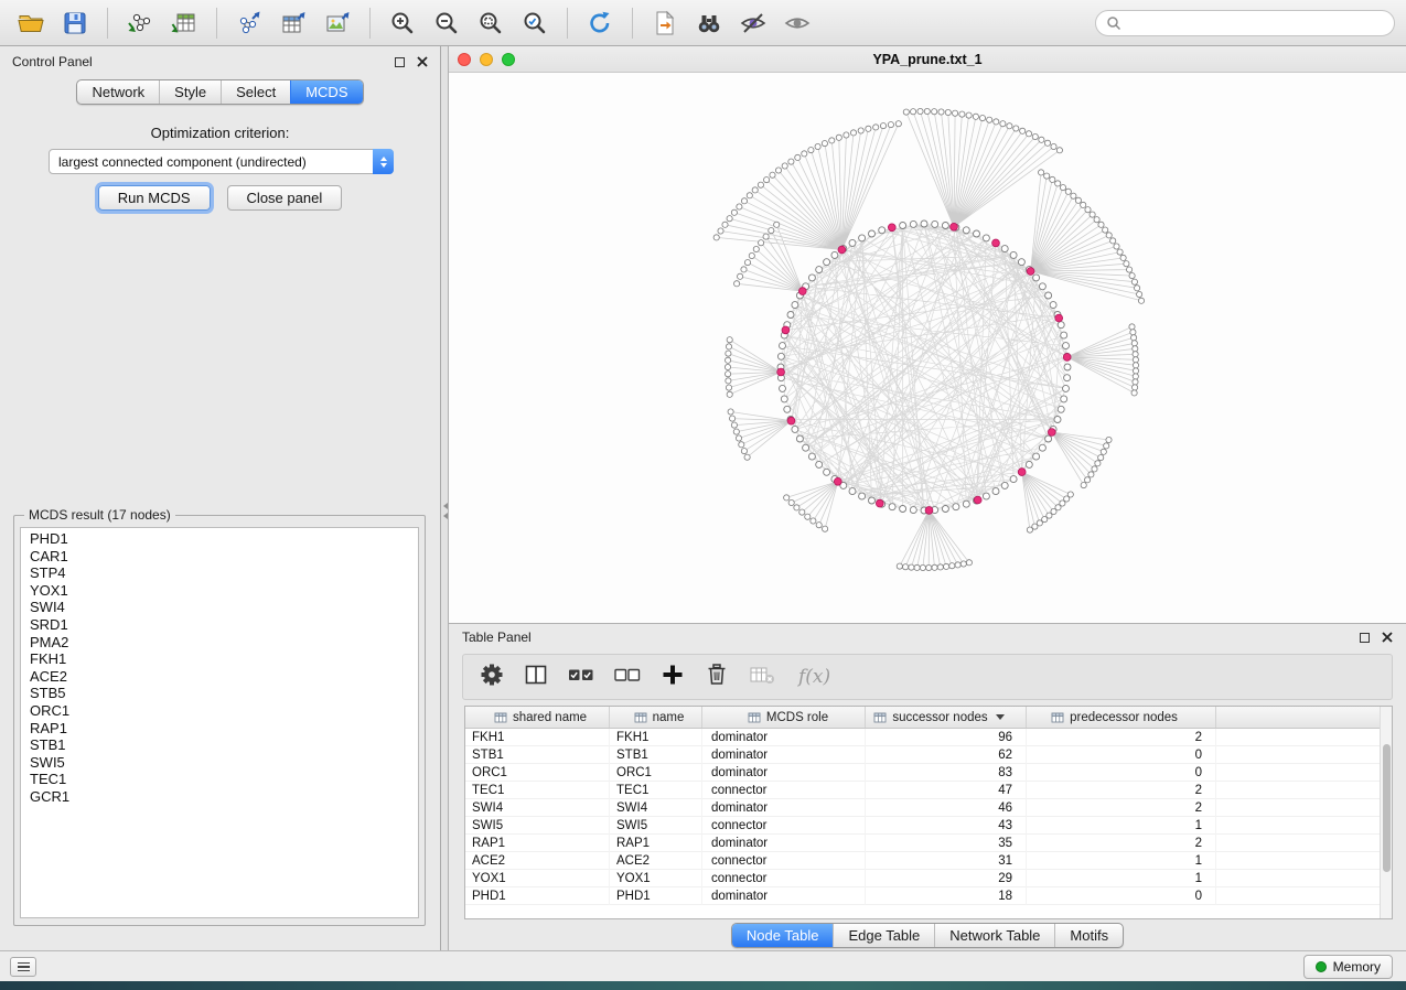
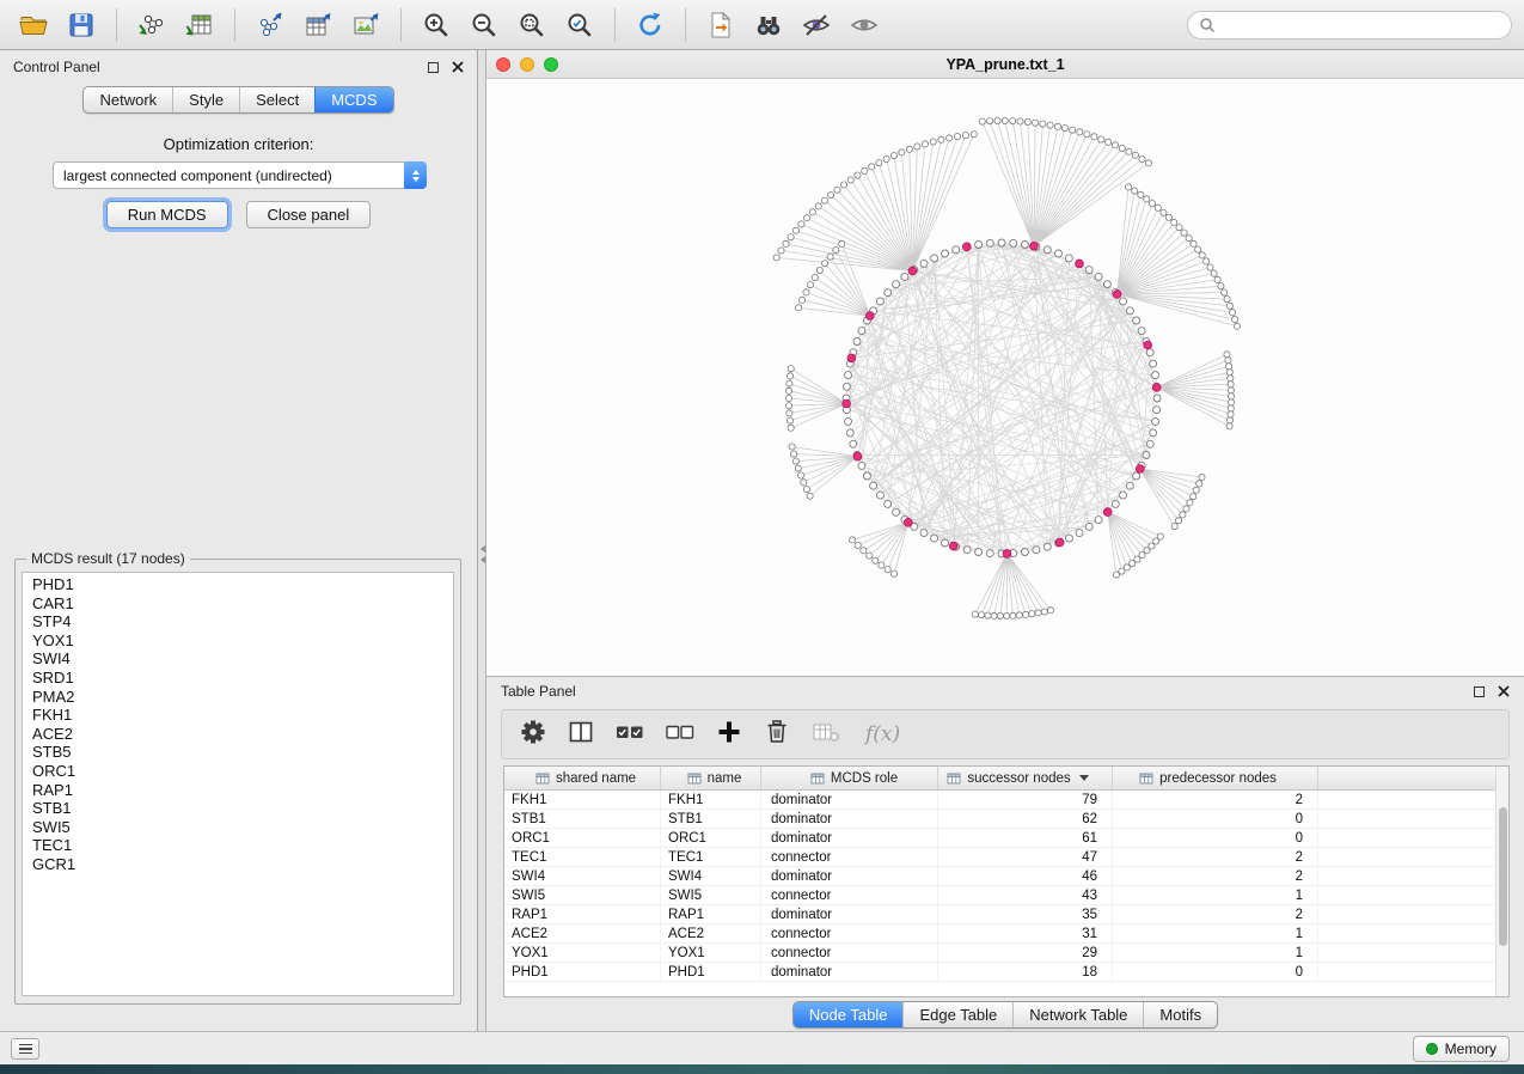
  Control Panel
  Network
  Style
  Select
  MCDS
  Optimization criterion:
  largest connected component (undirected)
  Run MCDS
  Close panel
  MCDS result (17 nodes)
  PHD1
  CAR1
  STP4
  YOX1
  SWI4
  SRD1
  PMA2
  FKH1
  ACE2
  STB5
  ORC1
  RAP1
  STB1
  SWI5
  TEC1
  GCR1
  YPA_prune.txt_1
  Table Panel
  f(x)
  shared name
  name
  MCDS role
  successor nodes
  predecessor nodes
  FKH1
  FKH1
  dominator
- 96
+ 79
  2
  STB1
  STB1
  dominator
  62
  0
  ORC1
  ORC1
  dominator
- 83
+ 61
  0
  TEC1
  TEC1
  connector
  47
  2
  SWI4
  SWI4
  dominator
  46
  2
  SWI5
  SWI5
  connector
  43
  1
  RAP1
  RAP1
  dominator
  35
  2
  ACE2
  ACE2
  connector
  31
  1
  YOX1
  YOX1
  connector
  29
  1
  PHD1
  PHD1
  dominator
  18
  0
  Node Table
  Edge Table
  Network Table
  Motifs
  Memory
